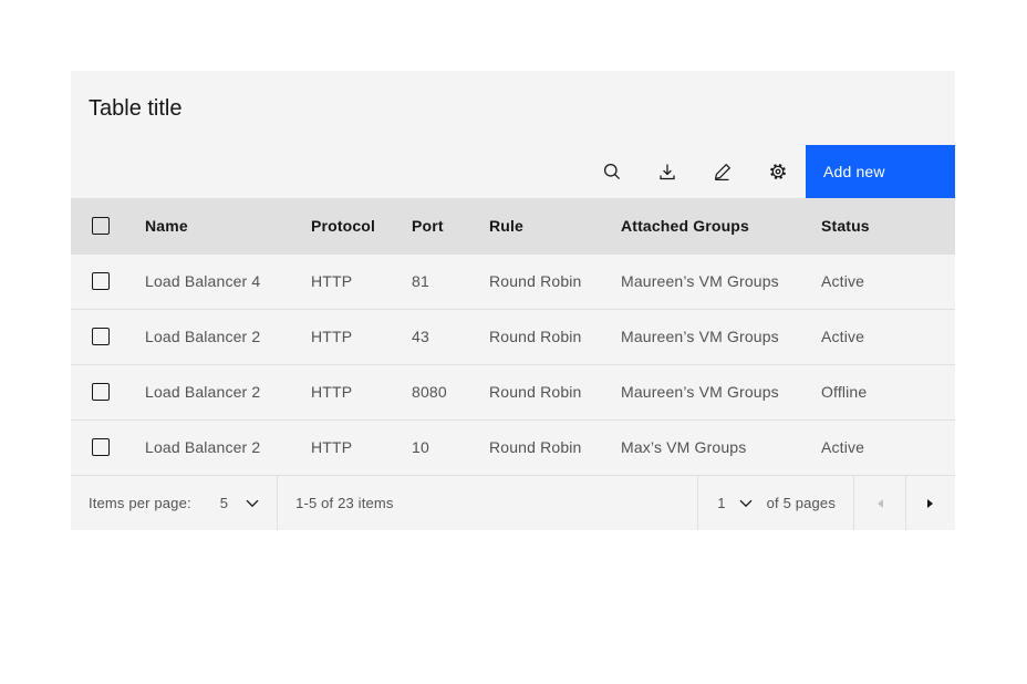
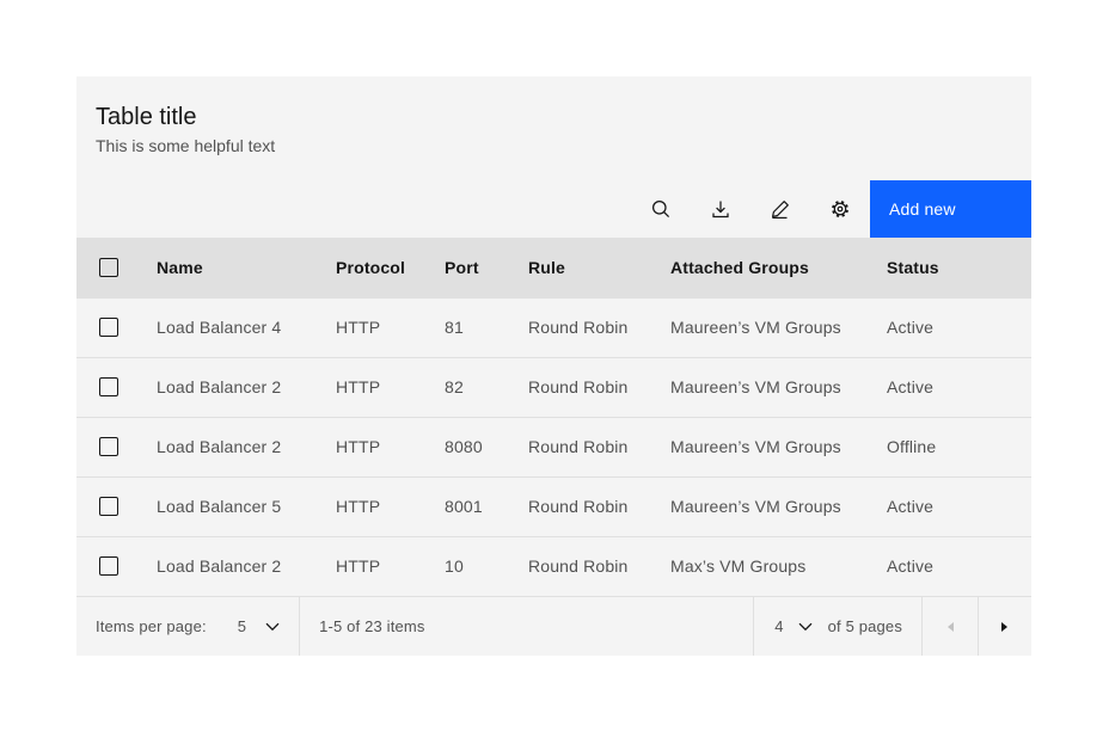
  Table title
+ This is some helpful text
  Add new
  	Name	Protocol	Port	Rule	Attached Groups	Status
  	Load Balancer 4	HTTP	81	Round Robin	Maureen’s VM Groups	Active
- 	Load Balancer 2	HTTP	43	Round Robin	Maureen’s VM Groups	Active
+ 	Load Balancer 2	HTTP	82	Round Robin	Maureen’s VM Groups	Active
  	Load Balancer 2	HTTP	8080	Round Robin	Maureen’s VM Groups	Offline
+ 	Load Balancer 5	HTTP	8001	Round Robin	Maureen’s VM Groups	Active
  	Load Balancer 2	HTTP	10	Round Robin	Max’s VM Groups	Active
  Items per page:
  5
  1-5 of 23 items
- 1
+ 4
  of 5 pages
